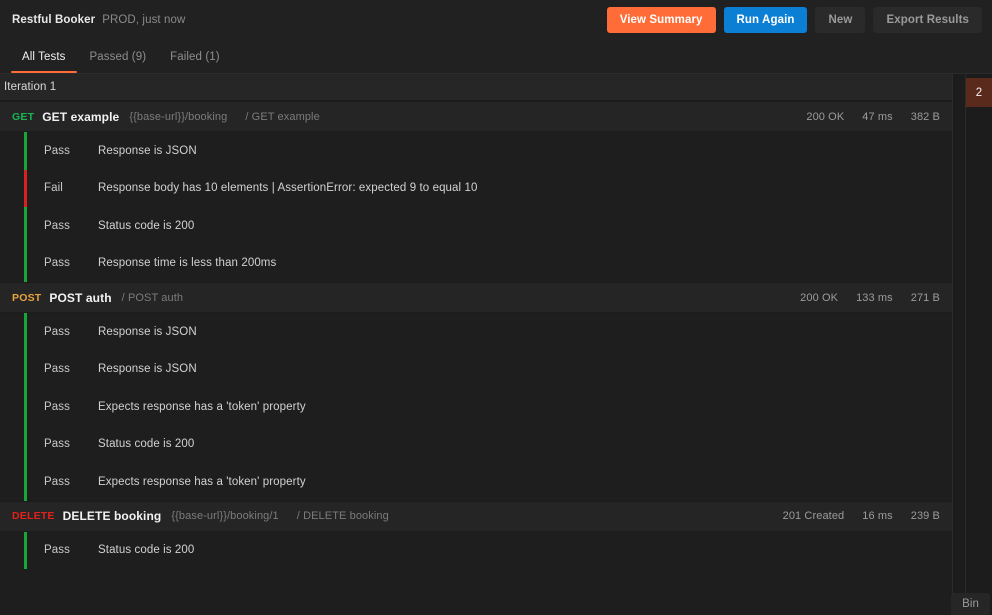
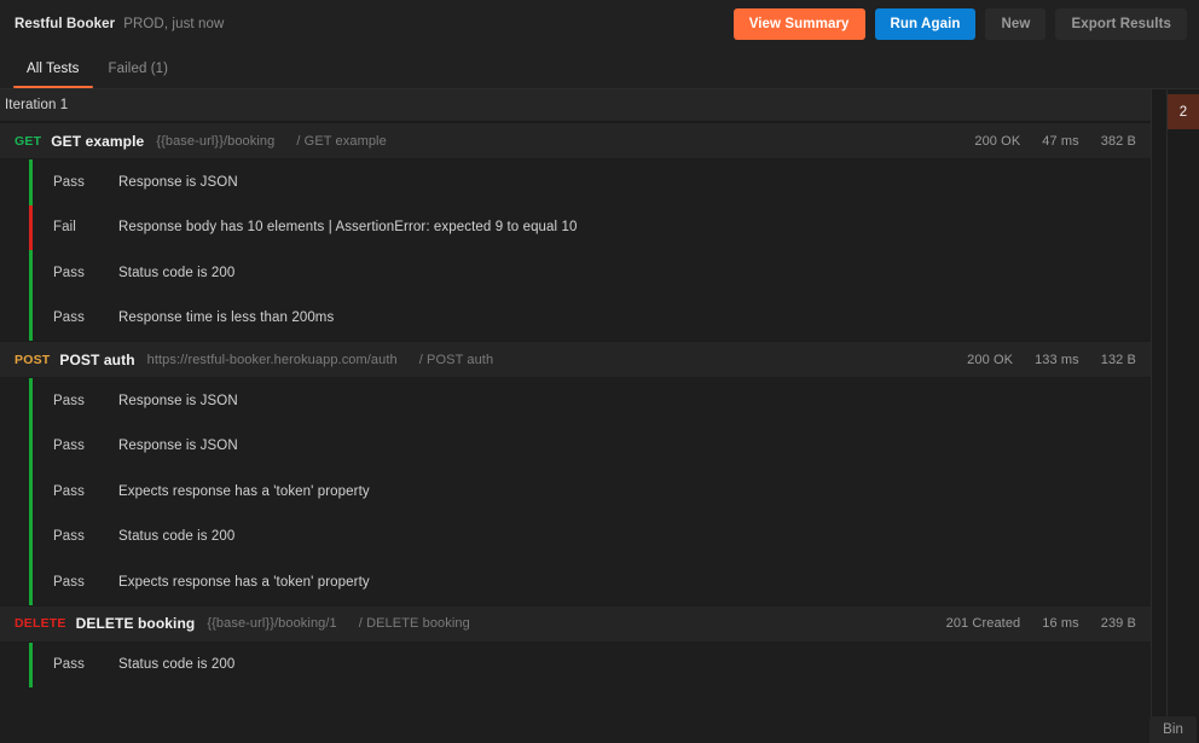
  Restful Booker
  PROD, just now
  View Summary
  Run Again
  New
  Export Results
  All Tests
- Passed (9)
  Failed (1)
  Iteration 1
  GET
  GET example
  {{base-url}}/booking
  / GET example
  200 OK
  47 ms
  382 B
  Pass
  Response is JSON
  Fail
  Response body has 10 elements | AssertionError: expected 9 to equal 10
  Pass
  Status code is 200
  Pass
  Response time is less than 200ms
  POST
  POST auth
+ https://restful-booker.herokuapp.com/auth
  / POST auth
  200 OK
  133 ms
- 271 B
+ 132 B
  Pass
  Response is JSON
  Pass
  Response is JSON
  Pass
  Expects response has a 'token' property
  Pass
  Status code is 200
  Pass
  Expects response has a 'token' property
  DELETE
  DELETE booking
  {{base-url}}/booking/1
  / DELETE booking
  201 Created
  16 ms
  239 B
  Pass
  Status code is 200
  2
  Bin
